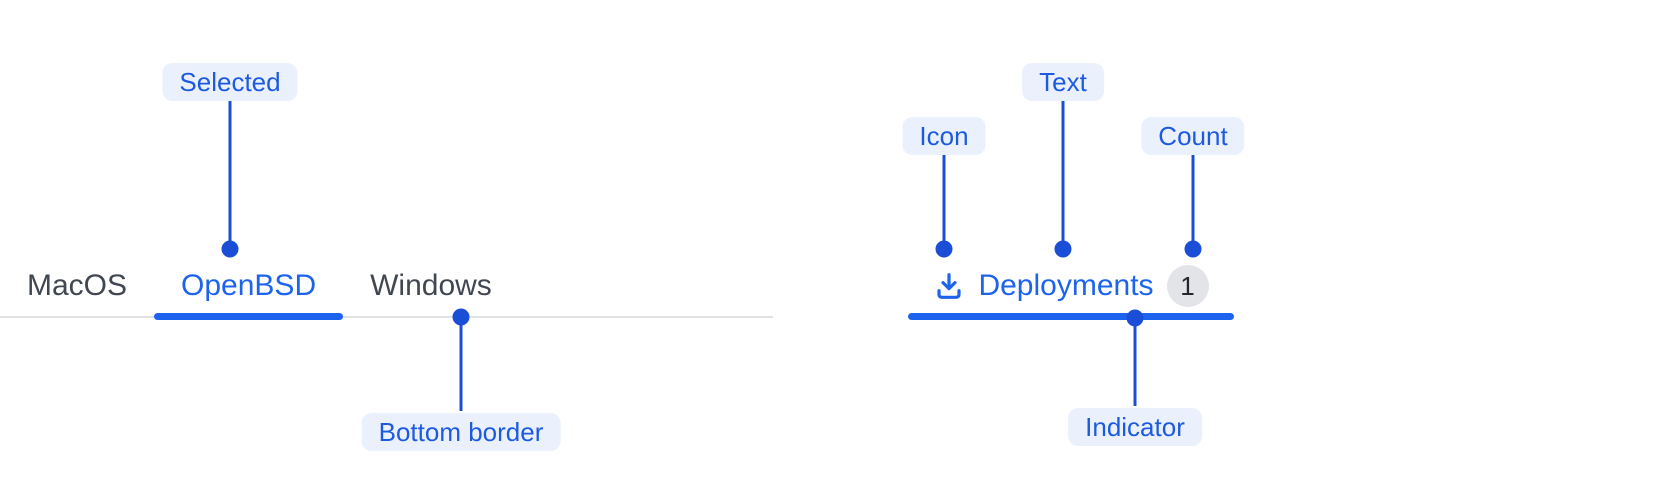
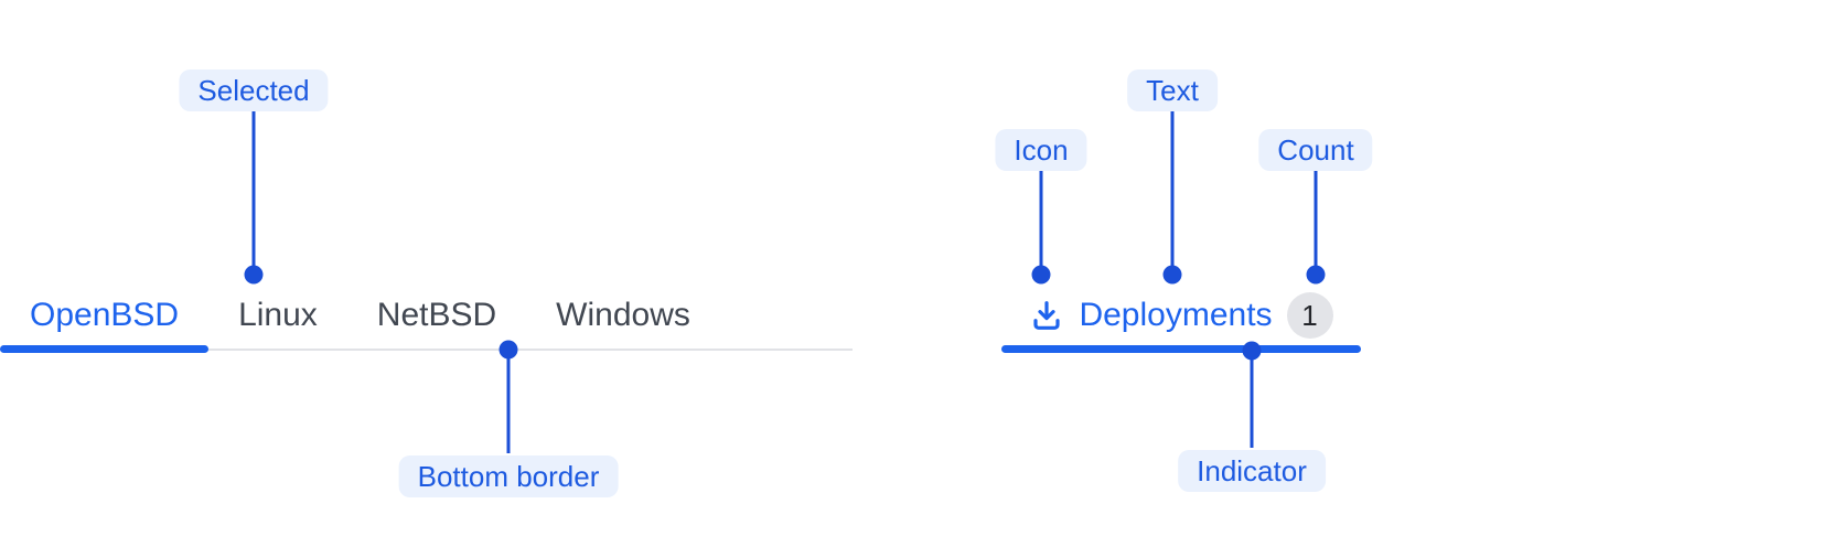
- MacOS
  OpenBSD
+ Linux
+ NetBSD
  Windows
  Selected
  Bottom border
  Deployments
  1
  Text
  Icon
  Count
  Indicator
